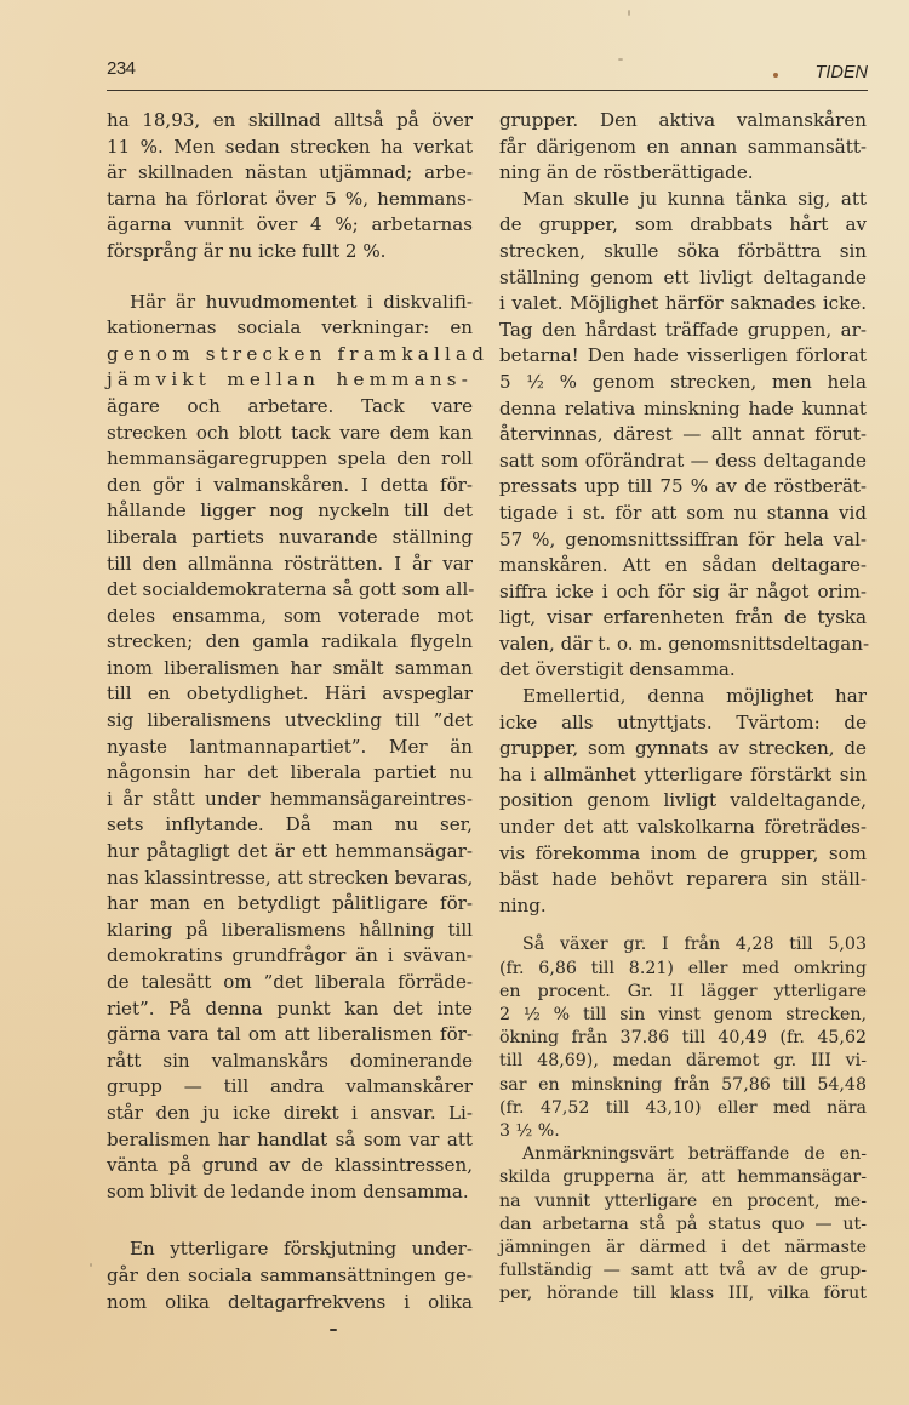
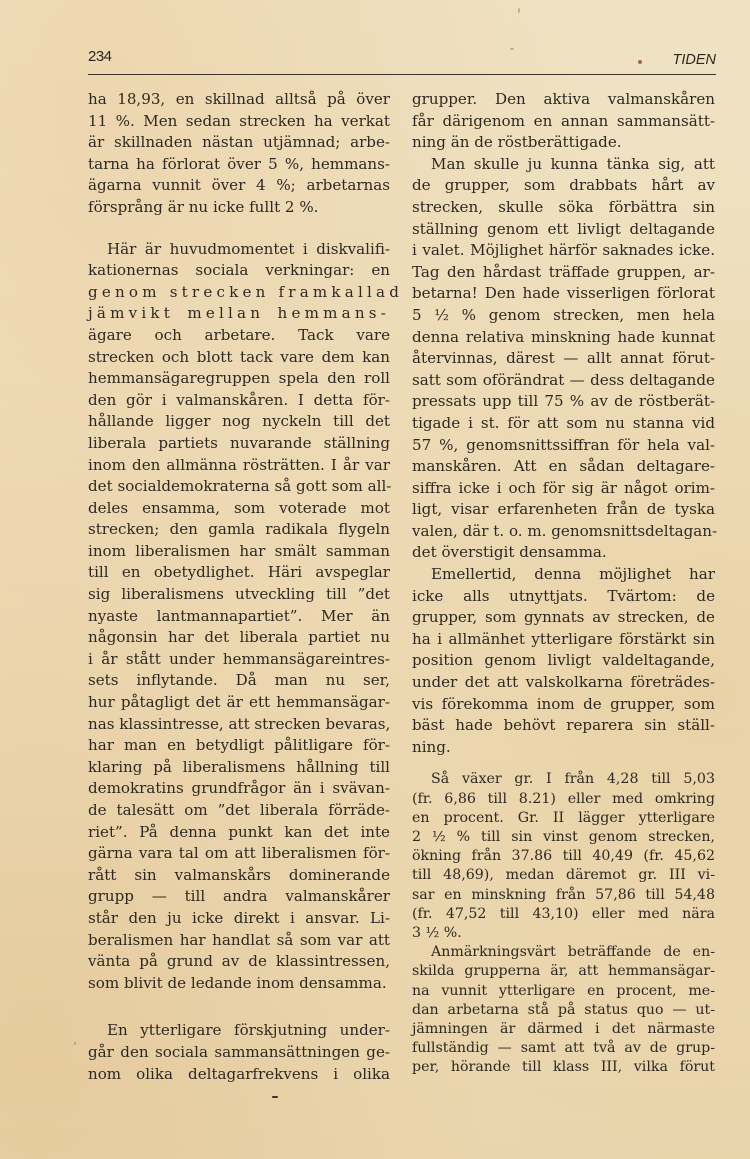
  234
  TIDEN
  ha 18,93, en skillnad alltså på över
  11 %. Men sedan strecken ha verkat
  är skillnaden nästan utjämnad; arbe-
  tarna ha förlorat över 5 %, hemmans-
  ägarna vunnit över 4 %; arbetarnas
  försprång är nu icke fullt 2 %.
  Här är huvudmomentet i diskvalifi-
  kationernas sociala verkningar: en
  genom strecken framkallad
  jämvikt mellan hemmans-
  ägare och arbetare. Tack vare
  strecken och blott tack vare dem kan
  hemmansägaregruppen spela den roll
  den gör i valmanskåren. I detta för-
  hållande ligger nog nyckeln till det
  liberala partiets nuvarande ställning
- till den allmänna rösträtten. I år var
+ inom den allmänna rösträtten. I år var
  det socialdemokraterna så gott som all-
  deles ensamma, som voterade mot
  strecken; den gamla radikala flygeln
  inom liberalismen har smält samman
  till en obetydlighet. Häri avspeglar
  sig liberalismens utveckling till ”det
  nyaste lantmannapartiet”. Mer än
  någonsin har det liberala partiet nu
  i år stått under hemmansägareintres-
  sets inflytande. Då man nu ser,
  hur påtagligt det är ett hemmansägar-
  nas klassintresse, att strecken bevaras,
  har man en betydligt pålitligare för-
  klaring på liberalismens hållning till
  demokratins grundfrågor än i svävan-
  de talesätt om ”det liberala förräde-
  riet”. På denna punkt kan det inte
  gärna vara tal om att liberalismen för-
  rått sin valmanskårs dominerande
  grupp — till andra valmanskårer
  står den ju icke direkt i ansvar. Li-
  beralismen har handlat så som var att
  vänta på grund av de klassintressen,
  som blivit de ledande inom densamma.
  En ytterligare förskjutning under-
  går den sociala sammansättningen ge-
  nom olika deltagarfrekvens i olika
  grupper. Den aktiva valmanskåren
  får därigenom en annan sammansätt-
  ning än de röstberättigade.
  Man skulle ju kunna tänka sig, att
  de grupper, som drabbats hårt av
  strecken, skulle söka förbättra sin
  ställning genom ett livligt deltagande
  i valet. Möjlighet härför saknades icke.
  Tag den hårdast träffade gruppen, ar-
  betarna! Den hade visserligen förlorat
  5 ½ % genom strecken, men hela
  denna relativa minskning hade kunnat
  återvinnas, därest — allt annat förut-
  satt som oförändrat — dess deltagande
  pressats upp till 75 % av de röstberät-
  tigade i st. för att som nu stanna vid
  57 %, genomsnittssiffran för hela val-
  manskåren. Att en sådan deltagare-
  siffra icke i och för sig är något orim-
  ligt, visar erfarenheten från de tyska
  valen, där t. o. m. genomsnittsdeltagan-
  det överstigit densamma.
  Emellertid, denna möjlighet har
  icke alls utnyttjats. Tvärtom: de
  grupper, som gynnats av strecken, de
  ha i allmänhet ytterligare förstärkt sin
  position genom livligt valdeltagande,
  under det att valskolkarna företrädes-
  vis förekomma inom de grupper, som
  bäst hade behövt reparera sin ställ-
  ning.
  Så växer gr. I från 4,28 till 5,03
  (fr. 6,86 till 8.21) eller med omkring
  en procent. Gr. II lägger ytterligare
  2 ½ % till sin vinst genom strecken,
  ökning från 37.86 till 40,49 (fr. 45,62
  till 48,69), medan däremot gr. III vi-
  sar en minskning från 57,86 till 54,48
  (fr. 47,52 till 43,10) eller med nära
  3 ½ %.
  Anmärkningsvärt beträffande de en-
  skilda grupperna är, att hemmansägar-
  na vunnit ytterligare en procent, me-
  dan arbetarna stå på status quo — ut-
  jämningen är därmed i det närmaste
  fullständig — samt att två av de grup-
  per, hörande till klass III, vilka förut
